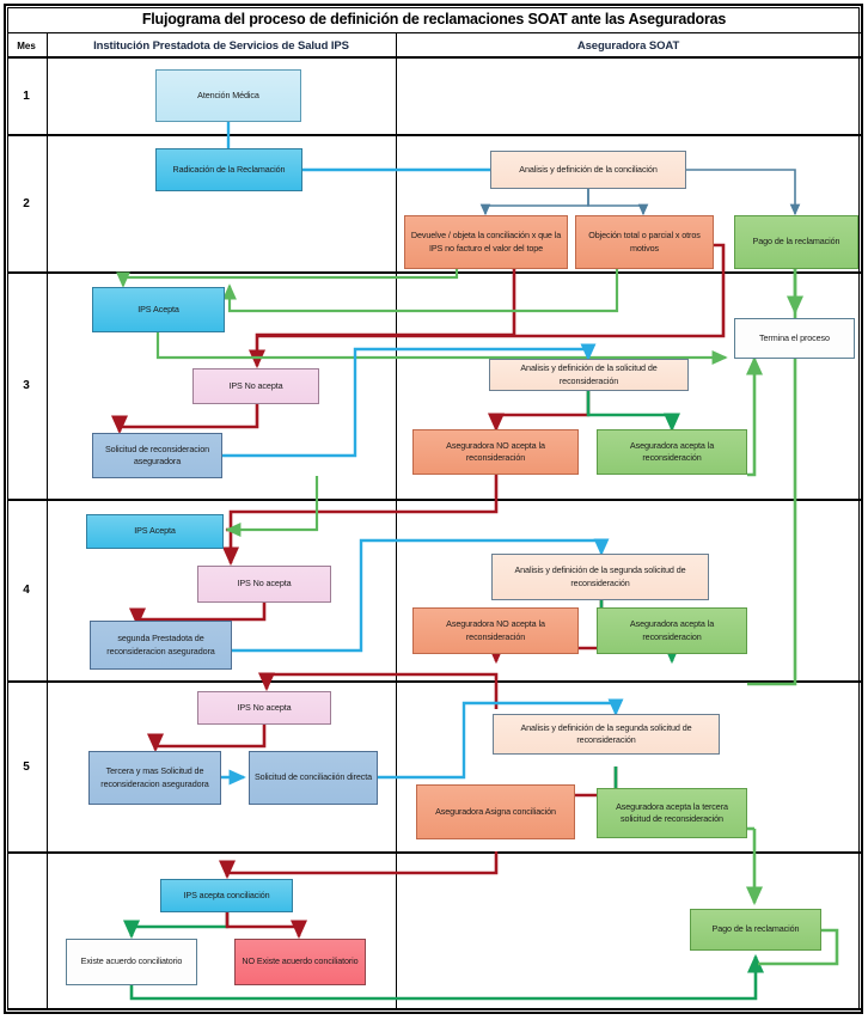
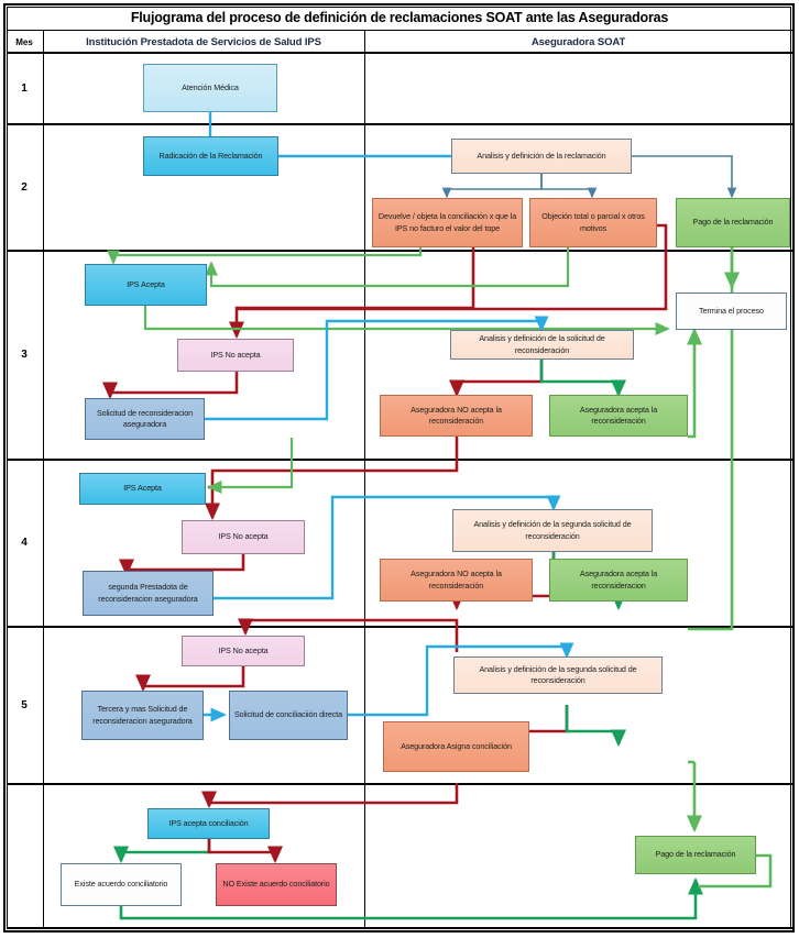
  Flujograma del proceso de definición de reclamaciones SOAT ante las Aseguradoras
  Mes
  Institución Prestadota de Servicios de Salud IPS
  Aseguradora SOAT
  1
  2
  3
  4
  5
  Atención Médica
  Radicación de la Reclamación
- Analisis y definición de la conciliación
+ Analisis y definición de la reclamación
  Devuelve / objeta la conciliación x que la IPS no facturo el valor del tope
  Objeción total o parcial x otros motivos
  Pago de la reclamación
  IPS Acepta
  Termina el proceso
  IPS No acepta
  Analisis y definición de la solicitud de reconsideración
  Solicitud de reconsideracion aseguradora
  Aseguradora NO acepta la reconsideración
  Aseguradora acepta la reconsideración
  IPS Acepta
  IPS No acepta
  Analisis y definición de la segunda solicitud de reconsideración
  segunda Prestadota de reconsideracion aseguradora
  Aseguradora NO acepta la reconsideración
  Aseguradora acepta la reconsideracion
  IPS No acepta
  Tercera y mas Solicitud de reconsideracion aseguradora
  Solicitud de conciliaciión directa
  Analisis y definición de la segunda solicitud de reconsideración
  Aseguradora Asigna conciliación
- Aseguradora acepta la tercera solicitud de reconsideración
  IPS acepta conciliación
  Existe acuerdo conciliatorio
  NO Existe acuerdo conciliatorio
  Pago de la reclamación
